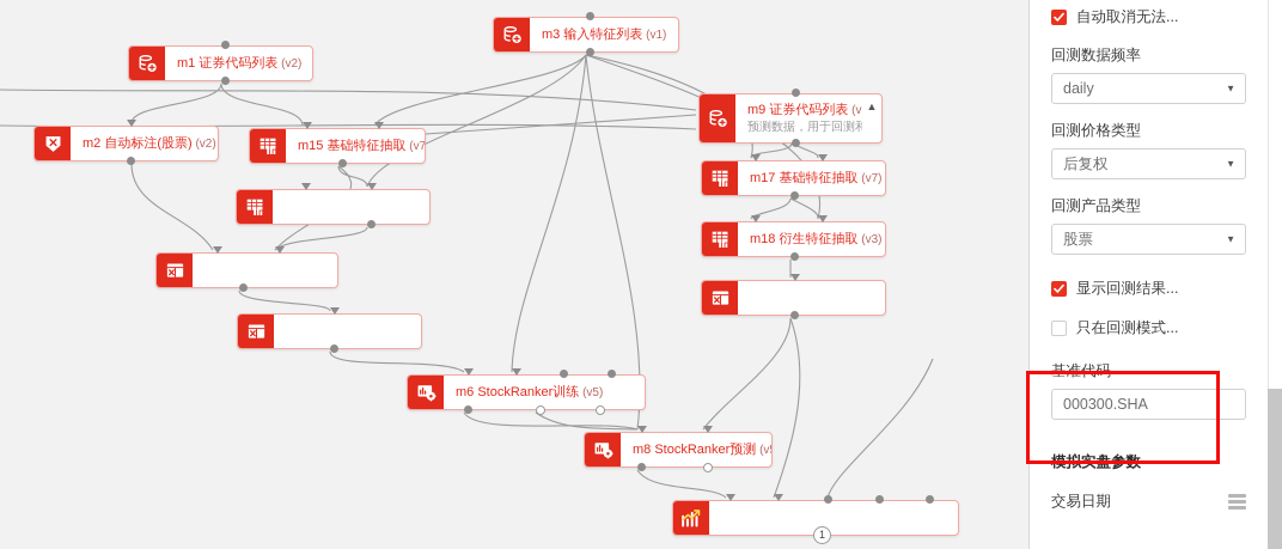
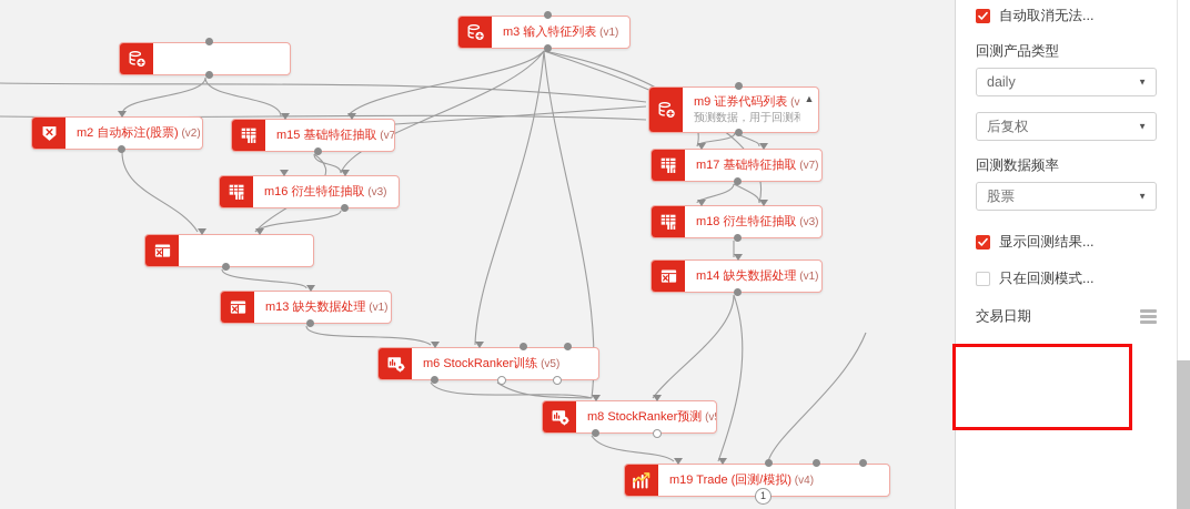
- m1 证券代码列表 (v2)
  m3 输入特征列表 (v1)
  m2 自动标注(股票) (v2)
  m15 基础特征抽取 (v7
+ m16 衍生特征抽取 (v3)
+ m13 缺失数据处理 (v1)
  m6 StockRanker训练 (v5)
  m8 StockRanker预测 (v
+ m19 Trade (回测/模拟) (v4)
  1
  m9 证券代码列表 (v
  预测数据，用于回测和
  ▲
  m17 基础特征抽取 (v7)
  m18 衍生特征抽取 (v3)
+ m14 缺失数据处理 (v1)
  自动取消无法...
- 回测数据频率
+ 回测产品类型
  daily
  ▼
- 回测价格类型
  后复权
  ▼
- 回测产品类型
+ 回测数据频率
  股票
  ▼
  显示回测结果...
  只在回测模式...
- 基准代码
- 000300.SHA
- 模拟实盘参数
  交易日期
